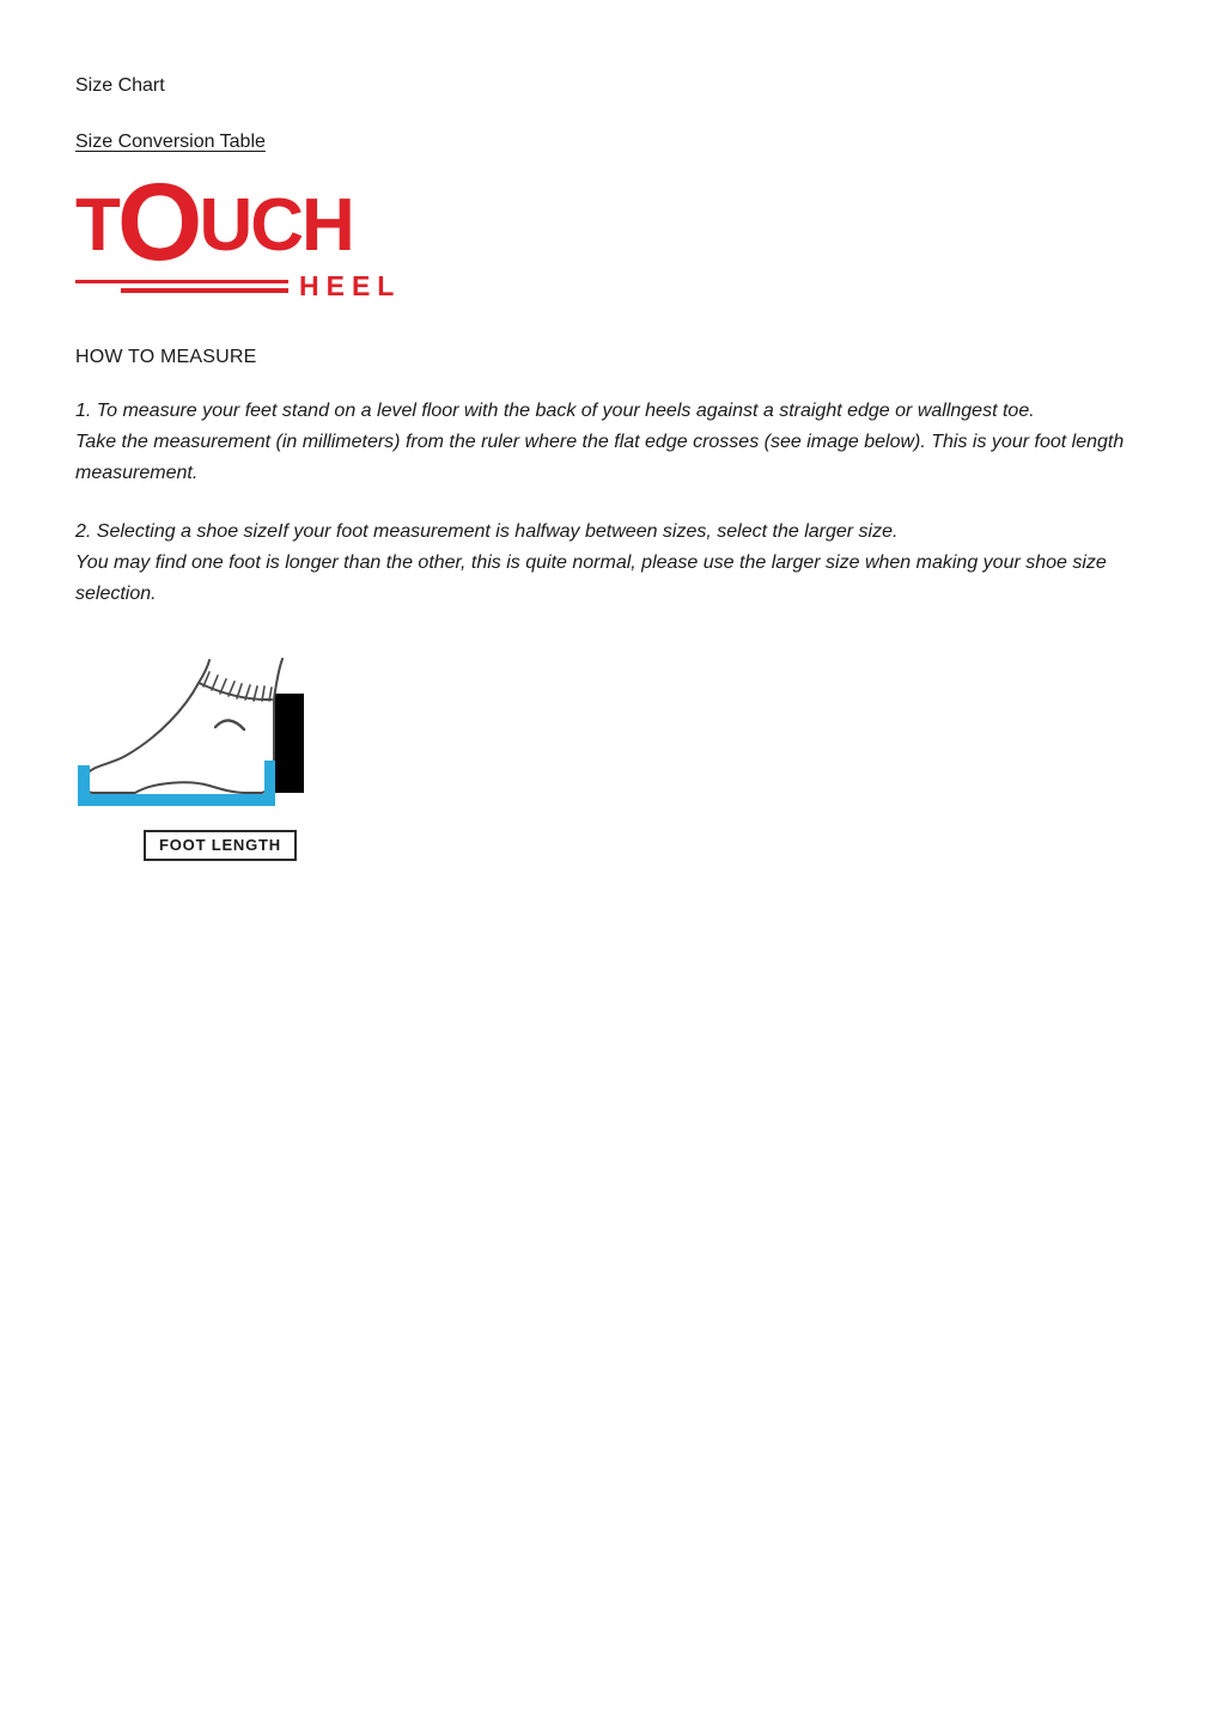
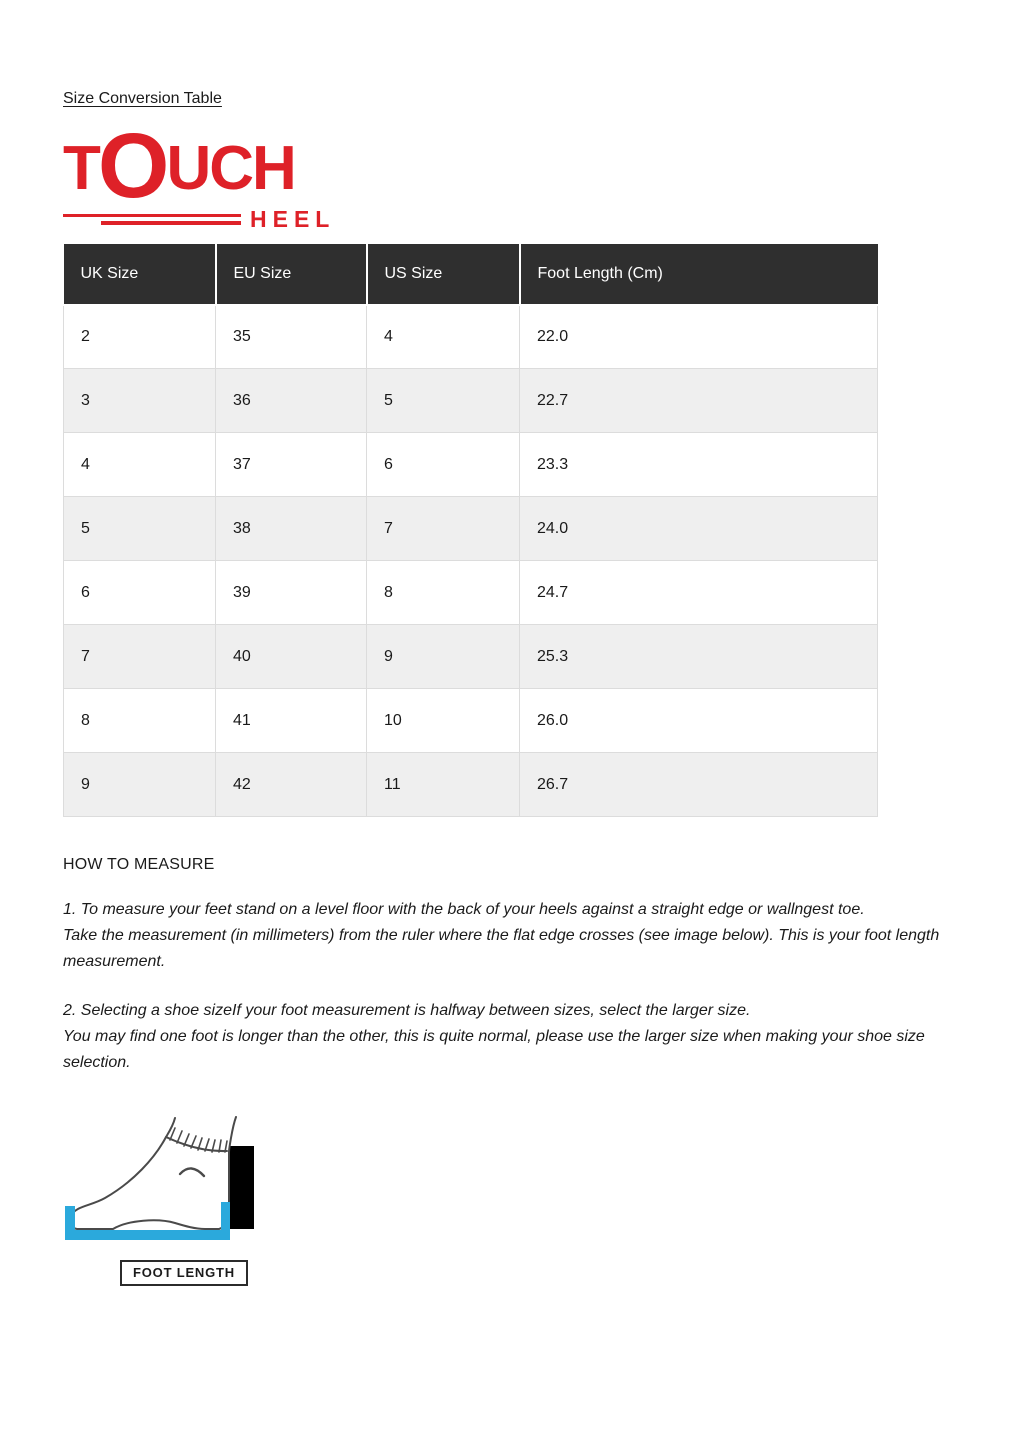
- Size Chart
  Size Conversion Table
  T
  O
  UCH
  HEEL
+ UK Size	EU Size	US Size	Foot Length (Cm)
+ 2	35	4	22.0
+ 3	36	5	22.7
+ 4	37	6	23.3
+ 5	38	7	24.0
+ 6	39	8	24.7
+ 7	40	9	25.3
+ 8	41	10	26.0
+ 9	42	11	26.7
  HOW TO MEASURE
  1. To measure your feet stand on a level floor with the back of your heels against a straight edge or wallngest toe.
  Take the measurement (in millimeters) from the ruler where the flat edge crosses (see image below). This is your foot length measurement.
  2. Selecting a shoe sizeIf your foot measurement is halfway between sizes, select the larger size.
  You may find one foot is longer than the other, this is quite normal, please use the larger size when making your shoe size selection.
  FOOT LENGTH
